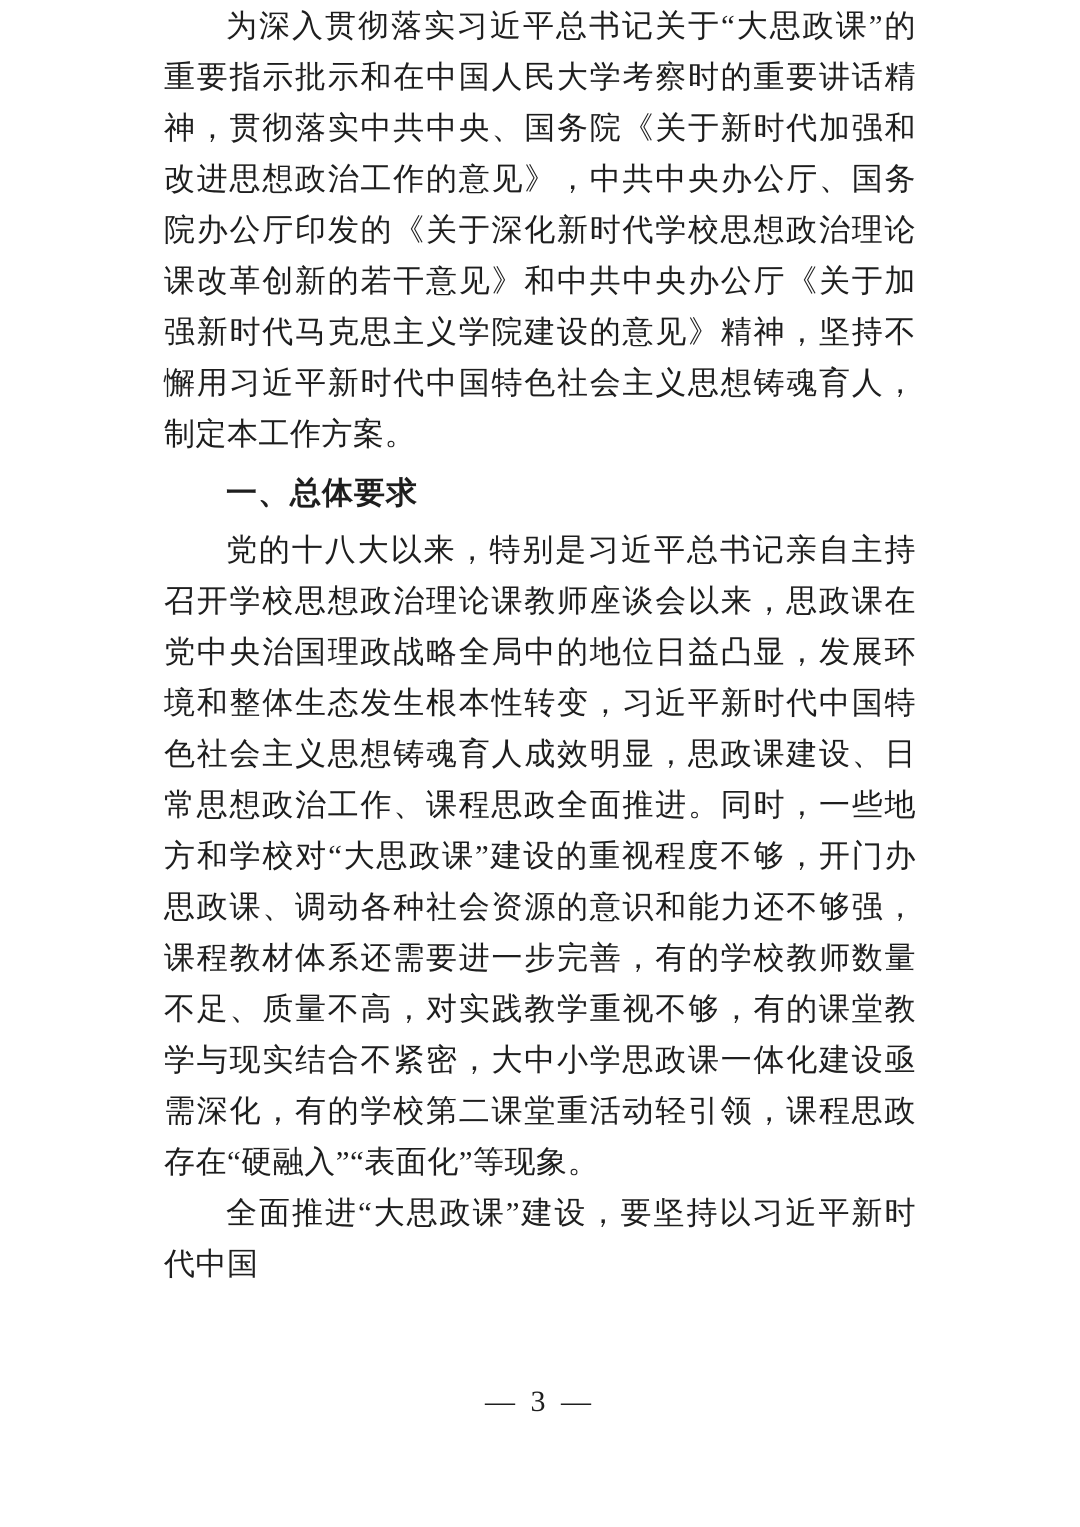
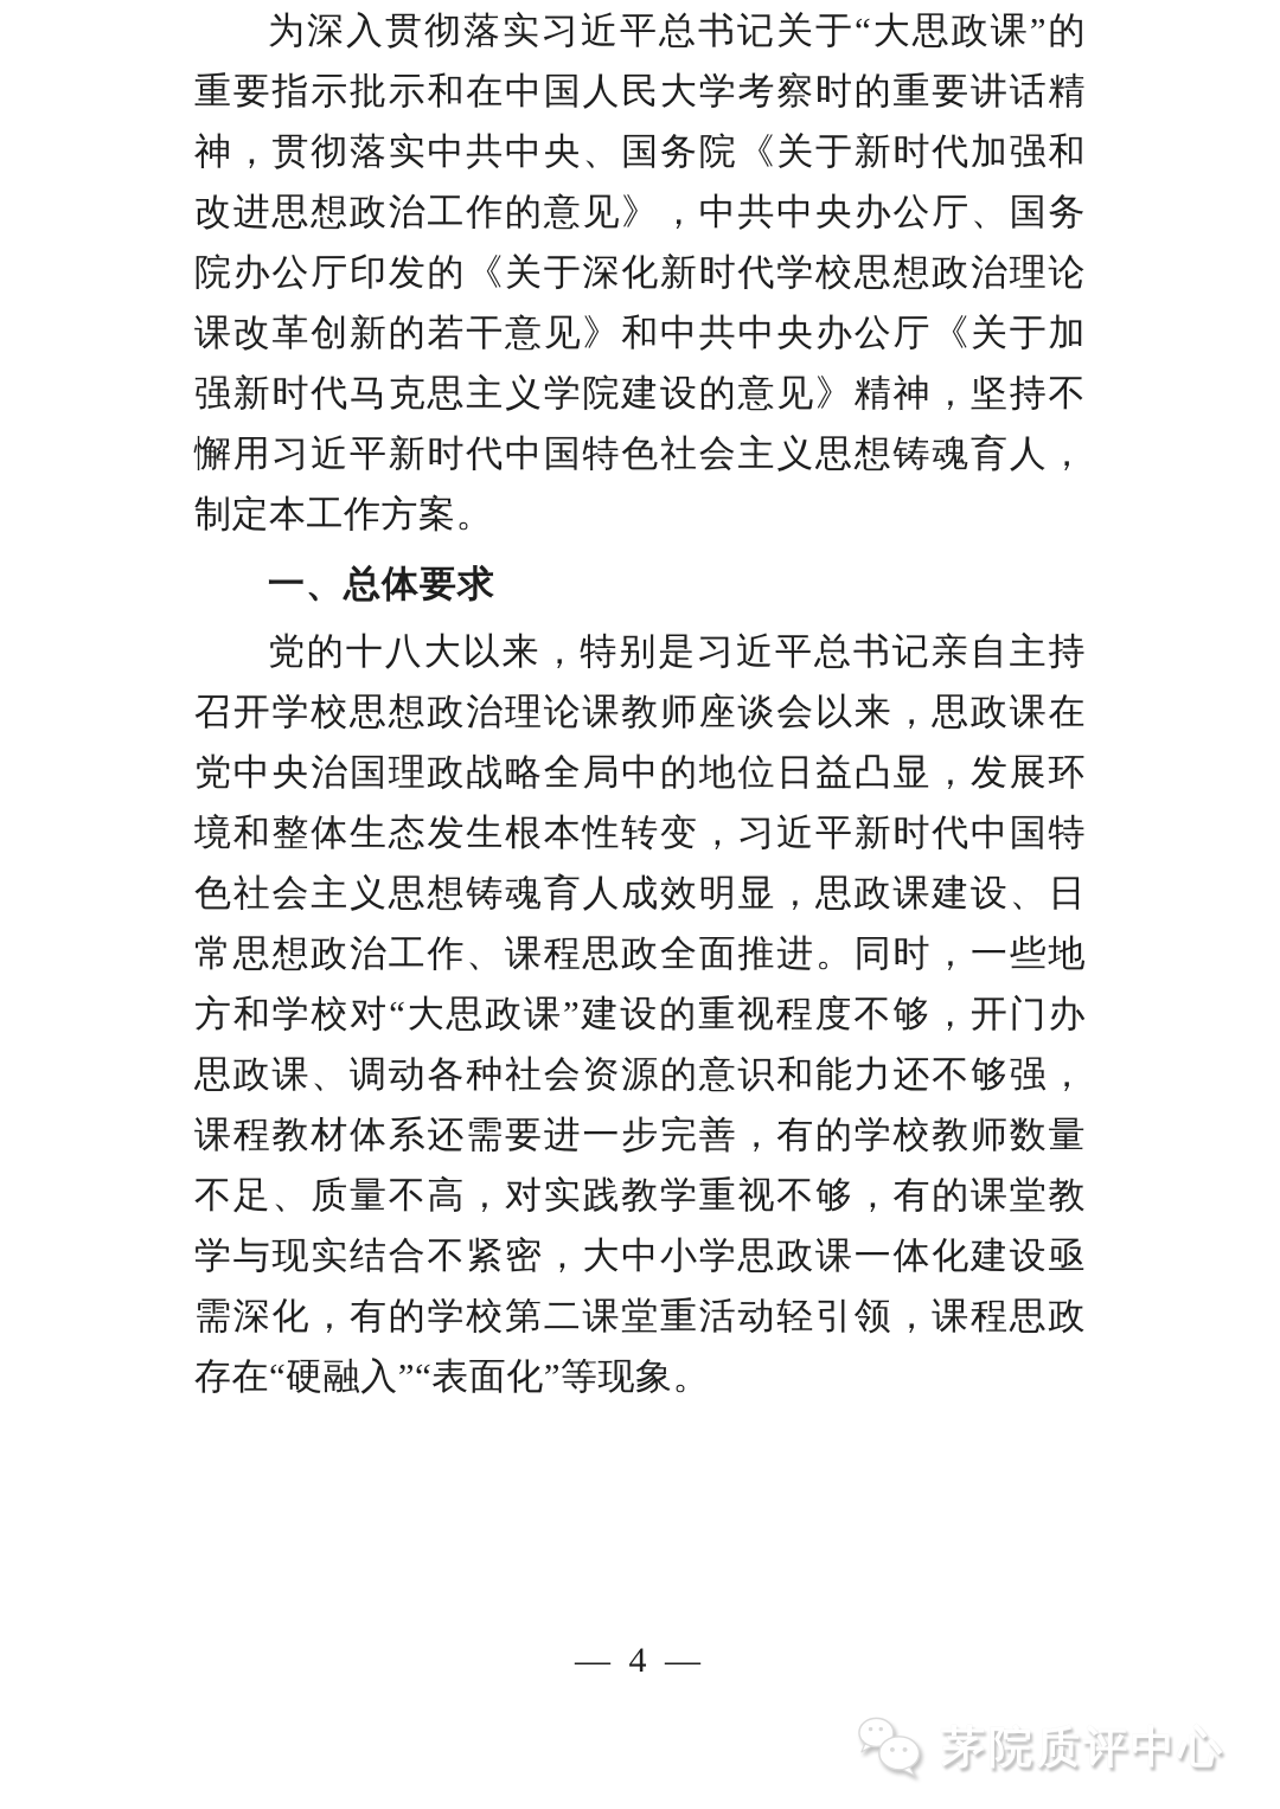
  为深入贯彻落实习近平总书记关于“大思政课”的重要指示批示和在中国人民大学考察时的重要讲话精神，贯彻落实中共中央、国务院《关于新时代加强和改进思想政治工作的意见》，中共中央办公厅、国务院办公厅印发的《关于深化新时代学校思想政治理论课改革创新的若干意见》和中共中央办公厅《关于加强新时代马克思主义学院建设的意见》精神，坚持不懈用习近平新时代中国特色社会主义思想铸魂育人，制定本工作方案。
  一、总体要求
  党的十八大以来，特别是习近平总书记亲自主持召开学校思想政治理论课教师座谈会以来，思政课在党中央治国理政战略全局中的地位日益凸显，发展环境和整体生态发生根本性转变，习近平新时代中国特色社会主义思想铸魂育人成效明显，思政课建设、日常思想政治工作、课程思政全面推进。同时，一些地方和学校对“大思政课”建设的重视程度不够，开门办思政课、调动各种社会资源的意识和能力还不够强，课程教材体系还需要进一步完善，有的学校教师数量不足、质量不高，对实践教学重视不够，有的课堂教学与现实结合不紧密，大中小学思政课一体化建设亟需深化，有的学校第二课堂重活动轻引领，课程思政存在“硬融入”“表面化”等现象。
- 全面推进“大思政课”建设，要坚持以习近平新时代中国
- — 3 —
+ — 4 —
+ 茅院质评中心
